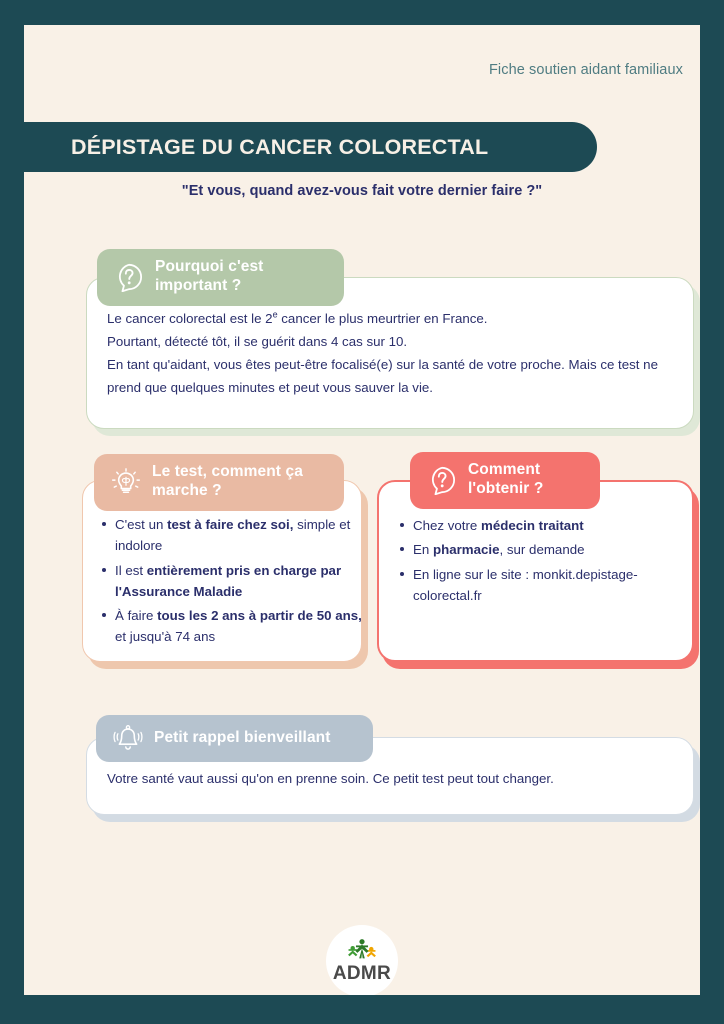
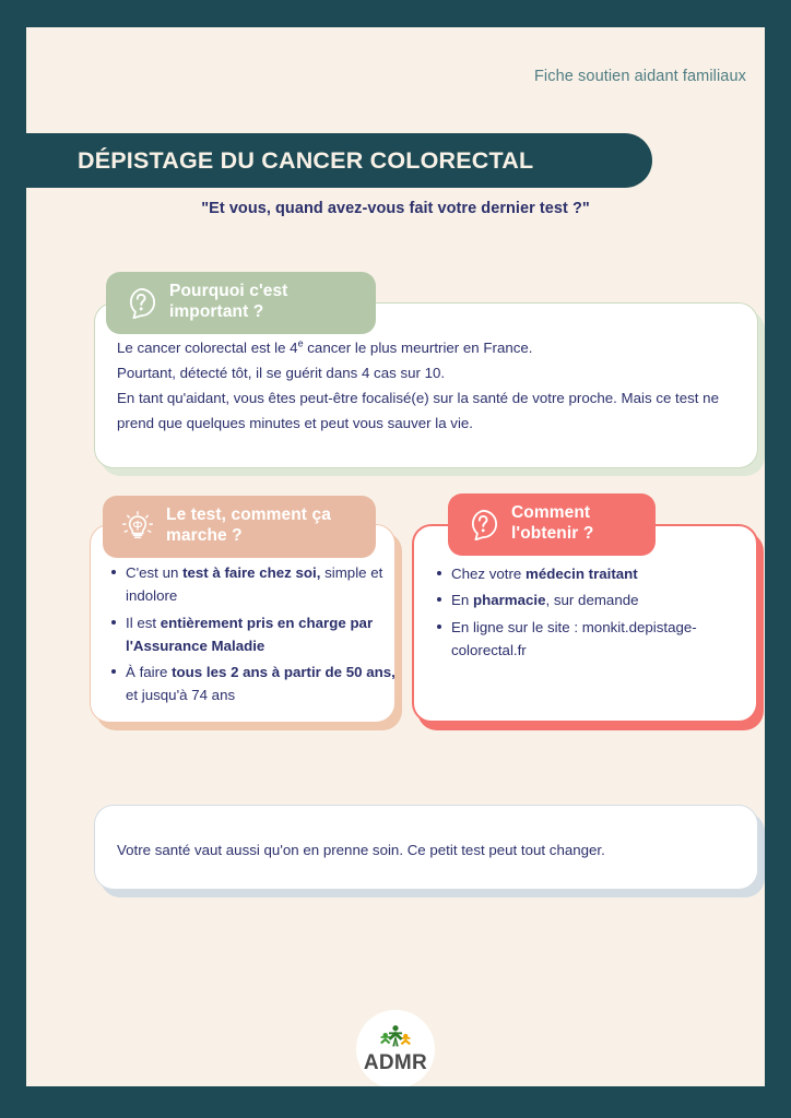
  Fiche soutien aidant familiaux
  DÉPISTAGE DU CANCER COLORECTAL
- "Et vous, quand avez-vous fait votre dernier faire ?"
+ "Et vous, quand avez-vous fait votre dernier test ?"
  Pourquoi c'est
  important ?
- Le cancer colorectal est le 2e cancer le plus meurtrier en France.
+ Le cancer colorectal est le 4e cancer le plus meurtrier en France.
  Pourtant, détecté tôt, il se guérit dans 4 cas sur 10.
  En tant qu'aidant, vous êtes peut-être focalisé(e) sur la santé de votre proche. Mais ce test ne prend que quelques minutes et peut vous sauver la vie.
  Le test, comment ça
  marche ?
  C'est un test à faire chez soi, simple et indolore
  Il est entièrement pris en charge par l'Assurance Maladie
  À faire tous les 2 ans à partir de 50 ans, et jusqu'à 74 ans
  Comment
  l'obtenir ?
  Chez votre médecin traitant
  En pharmacie, sur demande
  En ligne sur le site : monkit.depistage-colorectal.fr
- Petit rappel bienveillant
  Votre santé vaut aussi qu'on en prenne soin. Ce petit test peut tout changer.
  ADMR
